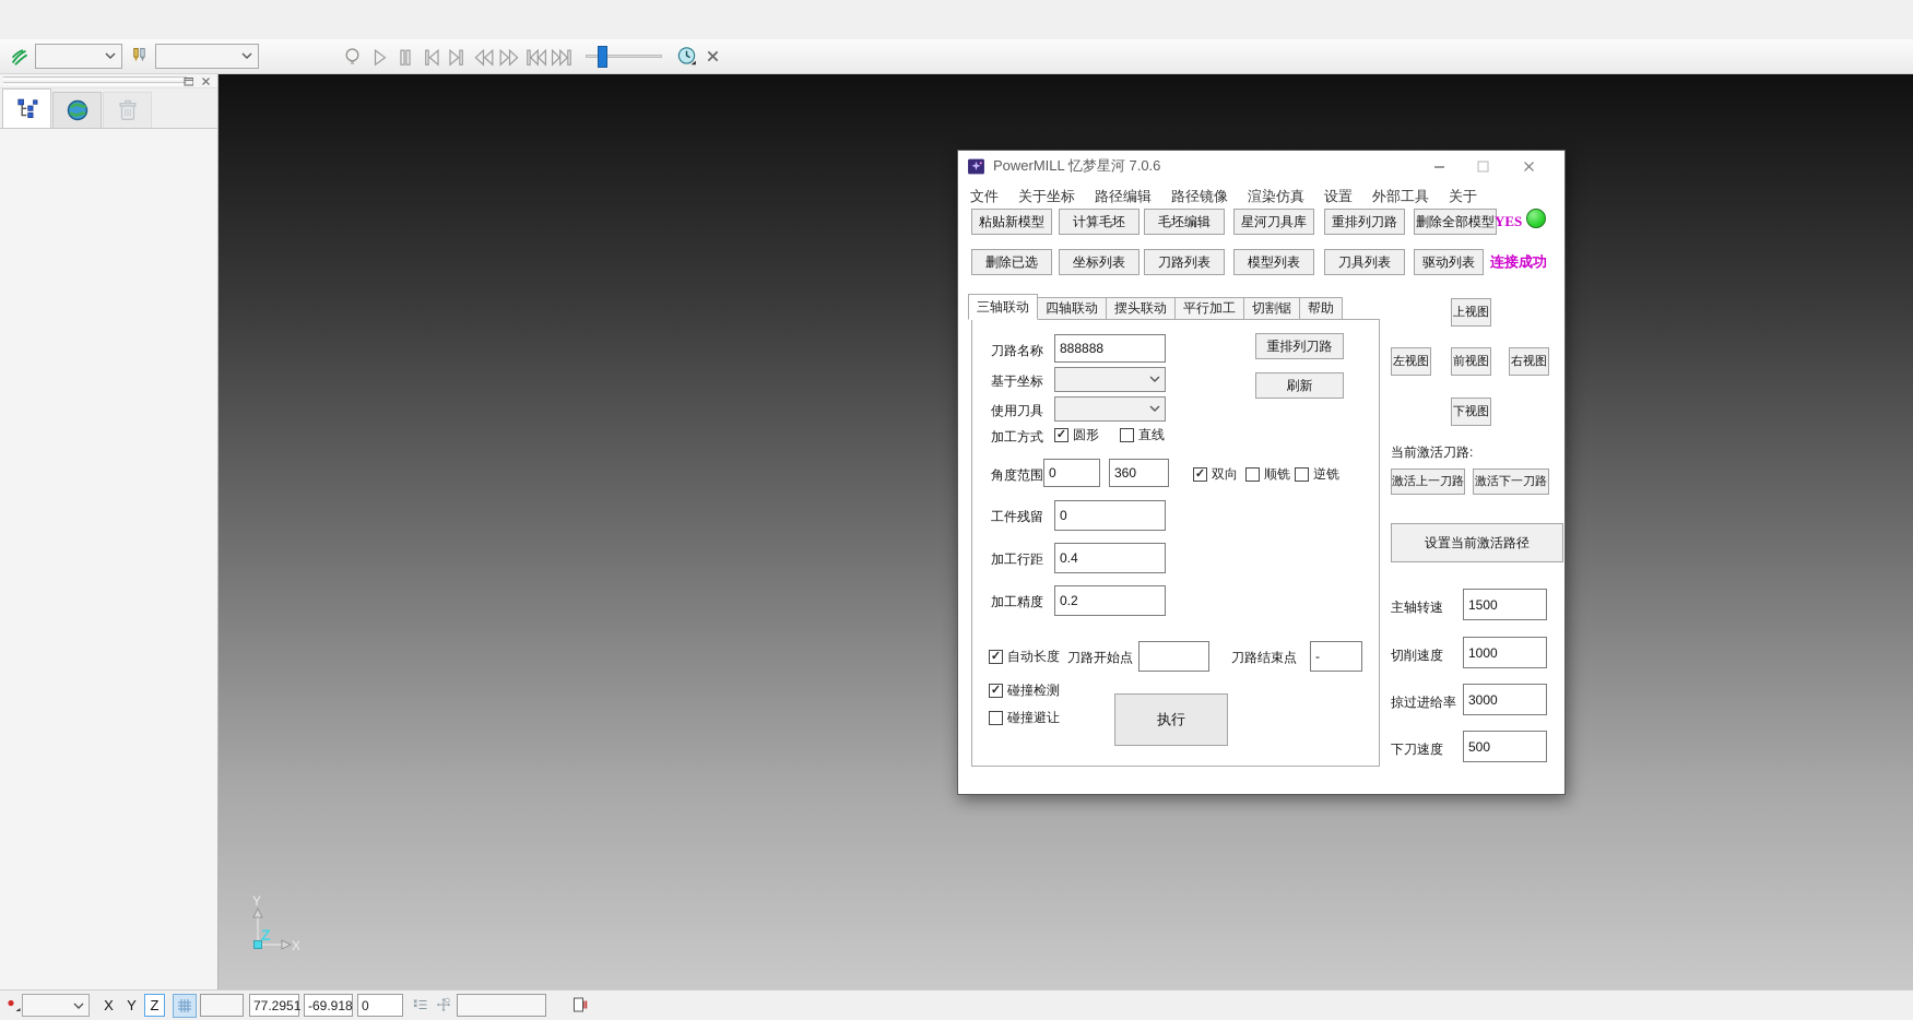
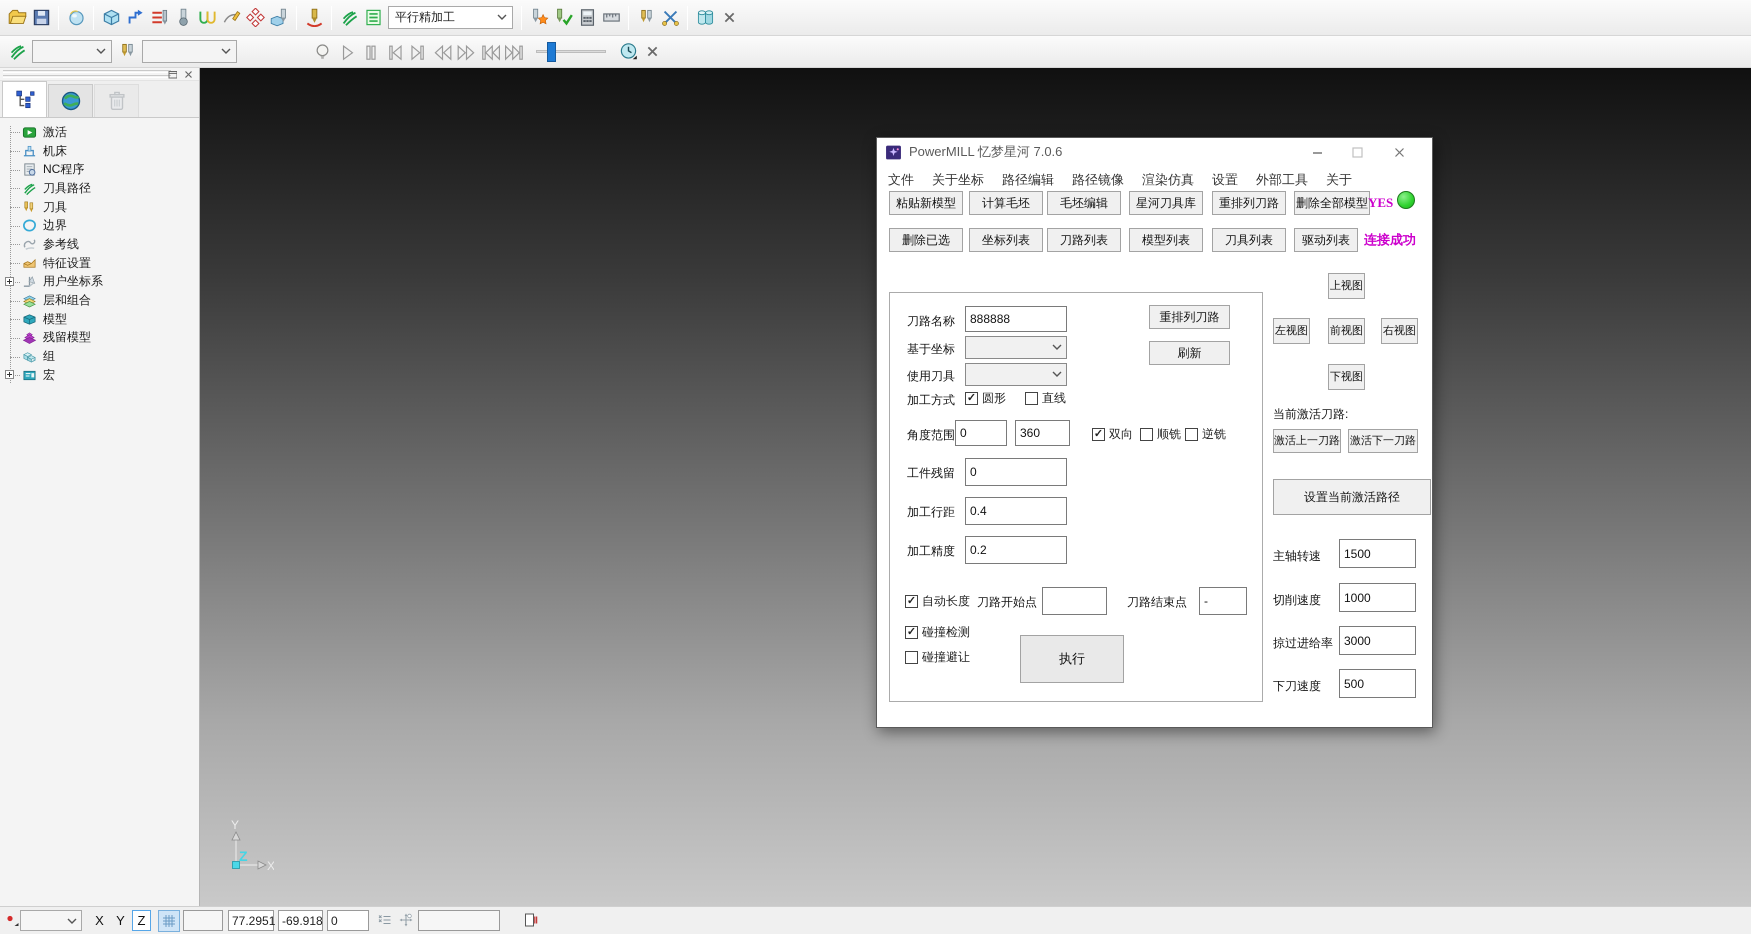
+ 平行精加工
+ 激活
+ 机床
+ NC程序
+ 刀具路径
+ 刀具
+ 边界
+ 参考线
+ 特征设置
+ 用户坐标系
+ 层和组合
+ 模型
+ 残留模型
+ 组
+ 宏
  Y
  Z
  X
  PowerMILL 忆梦星河 7.0.6
  文件
  关于坐标
  路径编辑
  路径镜像
  渲染仿真
  设置
  外部工具
  关于
  粘贴新模型
  计算毛坯
  毛坯编辑
  星河刀具库
  重排列刀路
  删除全部模型
  删除已选
  坐标列表
  刀路列表
  模型列表
  刀具列表
  驱动列表
  YES
  连接成功
- 三轴联动
- 四轴联动
- 摆头联动
- 平行加工
- 切割锯
- 帮助
  刀路名称
  888888
  重排列刀路
  刷新
  基于坐标
  使用刀具
  加工方式
  圆形
  直线
  角度范围
  0
  360
  双向
  顺铣
  逆铣
  工件残留
  0
  加工行距
  0.4
  加工精度
  0.2
  自动长度
  刀路开始点
  刀路结束点
  -
  碰撞检测
  碰撞避让
  执行
  上视图
  左视图
  前视图
  右视图
  下视图
  当前激活刀路:
  激活上一刀路
  激活下一刀路
  设置当前激活路径
  主轴转速
  1500
  切削速度
  1000
  掠过进给率
  3000
  下刀速度
  500
  X
  Y
  Z
  77.2951
  -69.918
  0
